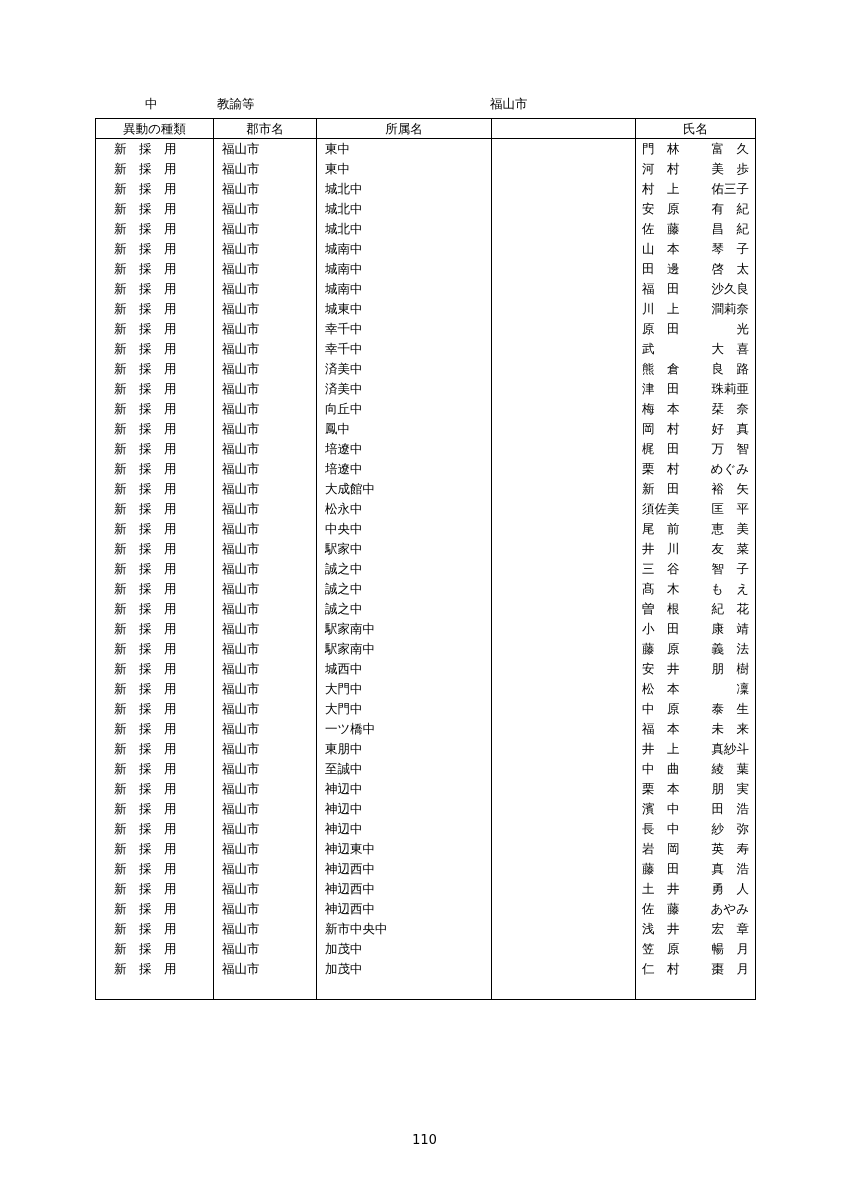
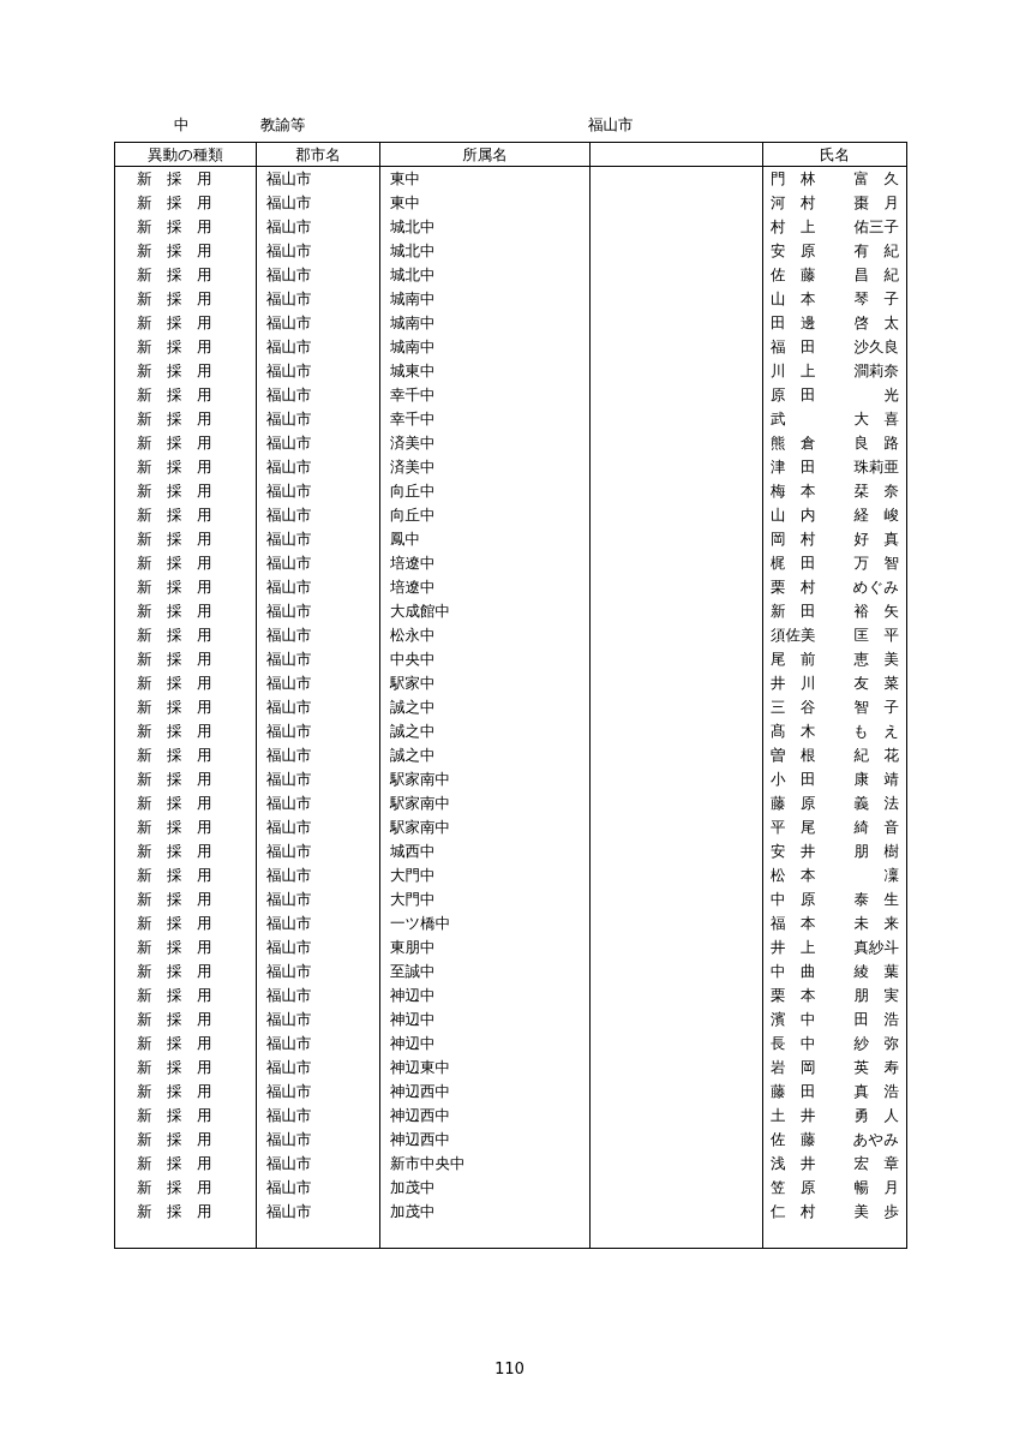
  中
  教諭等
  福山市
  異動の種類	郡市名	所属名		氏名
  新 採 用	福山市	東中		門 林 富 久
- 新 採 用	福山市	東中		河 村 美 歩
+ 新 採 用	福山市	東中		河 村 棗 月
  新 採 用	福山市	城北中		村 上 佑三子
  新 採 用	福山市	城北中		安 原 有 紀
  新 採 用	福山市	城北中		佐 藤 昌 紀
  新 採 用	福山市	城南中		山 本 琴 子
  新 採 用	福山市	城南中		田 邊 啓 太
  新 採 用	福山市	城南中		福 田 沙久良
  新 採 用	福山市	城東中		川 上 澗莉奈
  新 採 用	福山市	幸千中		原 田 光
  新 採 用	福山市	幸千中		武 大 喜
  新 採 用	福山市	済美中		熊 倉 良 路
  新 採 用	福山市	済美中		津 田 珠莉亜
  新 採 用	福山市	向丘中		梅 本 栞 奈
+ 新 採 用	福山市	向丘中		山 内 経 峻
  新 採 用	福山市	鳳中		岡 村 好 真
  新 採 用	福山市	培遼中		梶 田 万 智
  新 採 用	福山市	培遼中		栗 村 めぐみ
  新 採 用	福山市	大成館中		新 田 裕 矢
  新 採 用	福山市	松永中		須佐美 匡 平
  新 採 用	福山市	中央中		尾 前 恵 美
  新 採 用	福山市	駅家中		井 川 友 菜
  新 採 用	福山市	誠之中		三 谷 智 子
  新 採 用	福山市	誠之中		髙 木 も え
  新 採 用	福山市	誠之中		曽 根 紀 花
  新 採 用	福山市	駅家南中		小 田 康 靖
  新 採 用	福山市	駅家南中		藤 原 義 法
+ 新 採 用	福山市	駅家南中		平 尾 綺 音
  新 採 用	福山市	城西中		安 井 朋 樹
  新 採 用	福山市	大門中		松 本 凜
  新 採 用	福山市	大門中		中 原 泰 生
  新 採 用	福山市	一ツ橋中		福 本 未 来
  新 採 用	福山市	東朋中		井 上 真紗斗
  新 採 用	福山市	至誠中		中 曲 綾 葉
  新 採 用	福山市	神辺中		栗 本 朋 実
  新 採 用	福山市	神辺中		濱 中 田 浩
  新 採 用	福山市	神辺中		長 中 紗 弥
  新 採 用	福山市	神辺東中		岩 岡 英 寿
  新 採 用	福山市	神辺西中		藤 田 真 浩
  新 採 用	福山市	神辺西中		土 井 勇 人
  新 採 用	福山市	神辺西中		佐 藤 あやみ
  新 採 用	福山市	新市中央中		浅 井 宏 章
  新 採 用	福山市	加茂中		笠 原 暢 月
- 新 採 用	福山市	加茂中		仁 村 棗 月
+ 新 採 用	福山市	加茂中		仁 村 美 歩
  110
